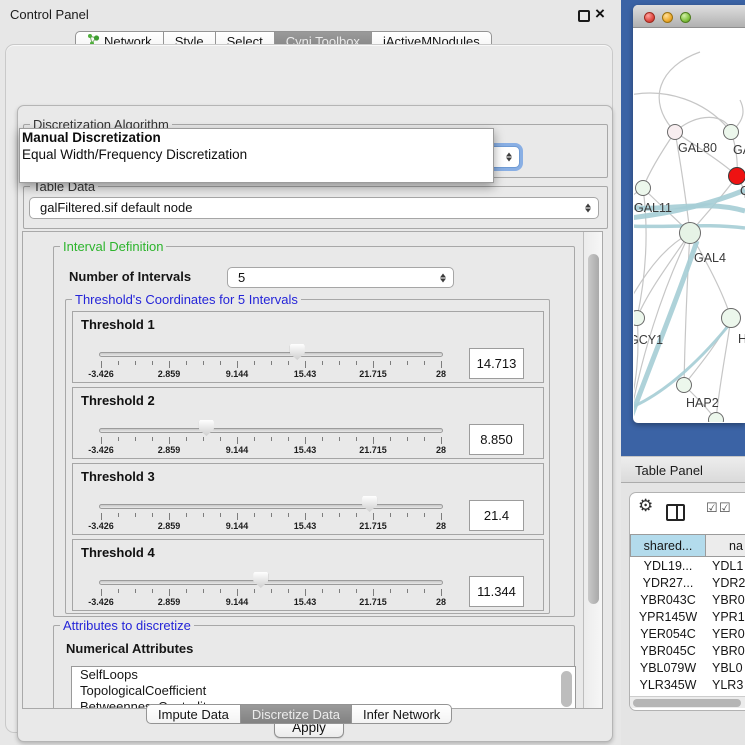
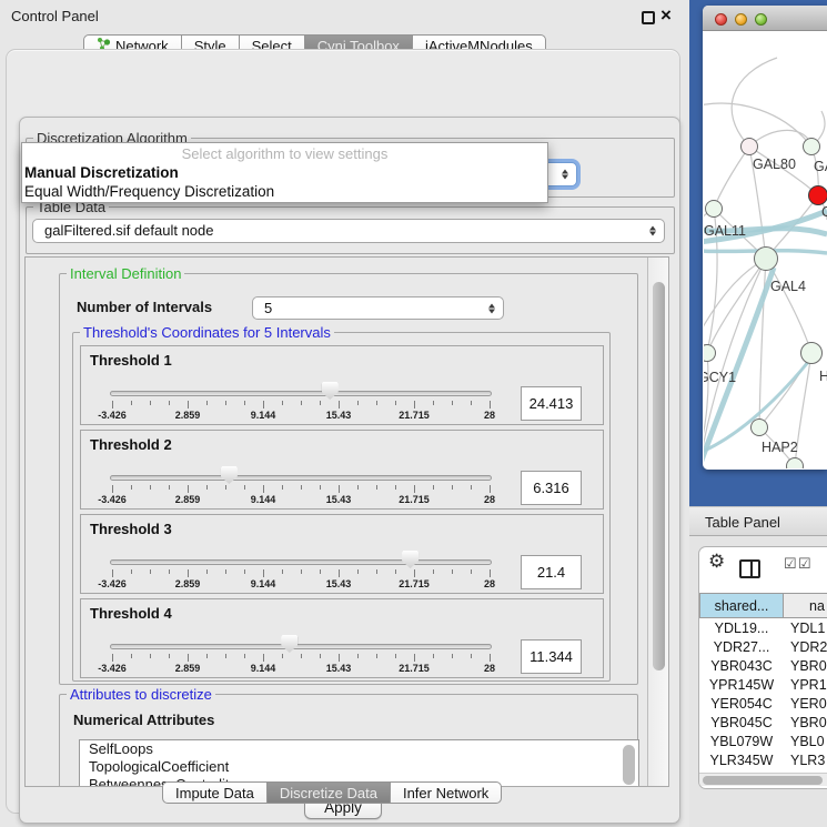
  Control Panel
  ×
  Network
  Style
  Select
  Cyni Toolbox
  jActiveMNodules
  Discretization Algorithm
+ Select algorithm to view settings
  Manual Discretization
  Equal Width/Frequency Discretization
  Table Data
  galFiltered.sif default node
  Interval Definition
  Number of Intervals
  5
  Threshold's Coordinates for 5 Intervals
  Threshold 1
  -3.426
  2.859
  9.144
  15.43
  21.715
  28
- 14.713
+ 24.413
  Threshold 2
  -3.426
  2.859
  9.144
  15.43
  21.715
  28
- 8.850
+ 6.316
  Threshold 3
  -3.426
  2.859
  9.144
  15.43
  21.715
  28
  21.4
  Threshold 4
  -3.426
  2.859
  9.144
  15.43
  21.715
  28
  11.344
  Attributes to discretize
  Numerical Attributes
  SelfLoops
  TopologicalCoefficient
  Apply
  Impute Data
  Discretize Data
  Infer Network
  GAL80
  GAL11
  GAL4
  GCY1
  H
  HAP2
  Table Panel
  ⚙
  ☑
  ☑
  shared...
  na
  YDL19...
  YDL1
  YDR27...
  YDR2
  YBR043C
  YBR0
  YPR145W
  YPR1
  YER054C
  YER0
  YBR045C
  YBR0
  YBL079W
  YBL0
  YLR345W
  YLR3
